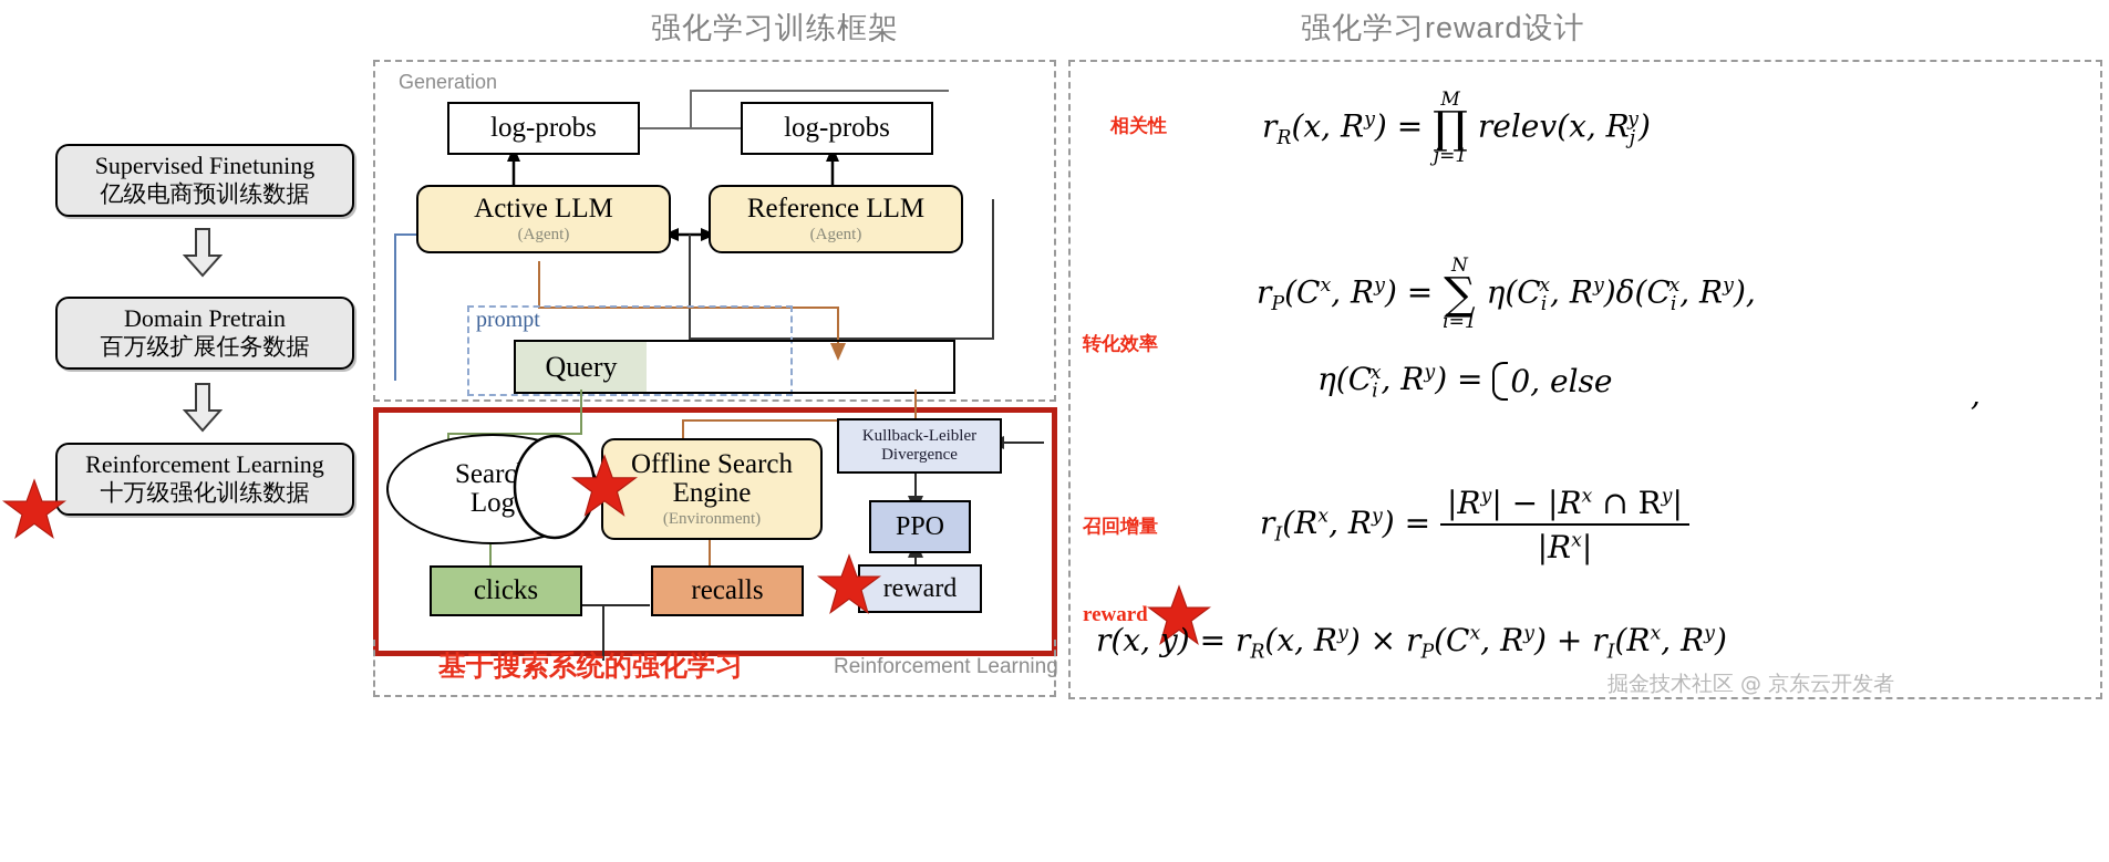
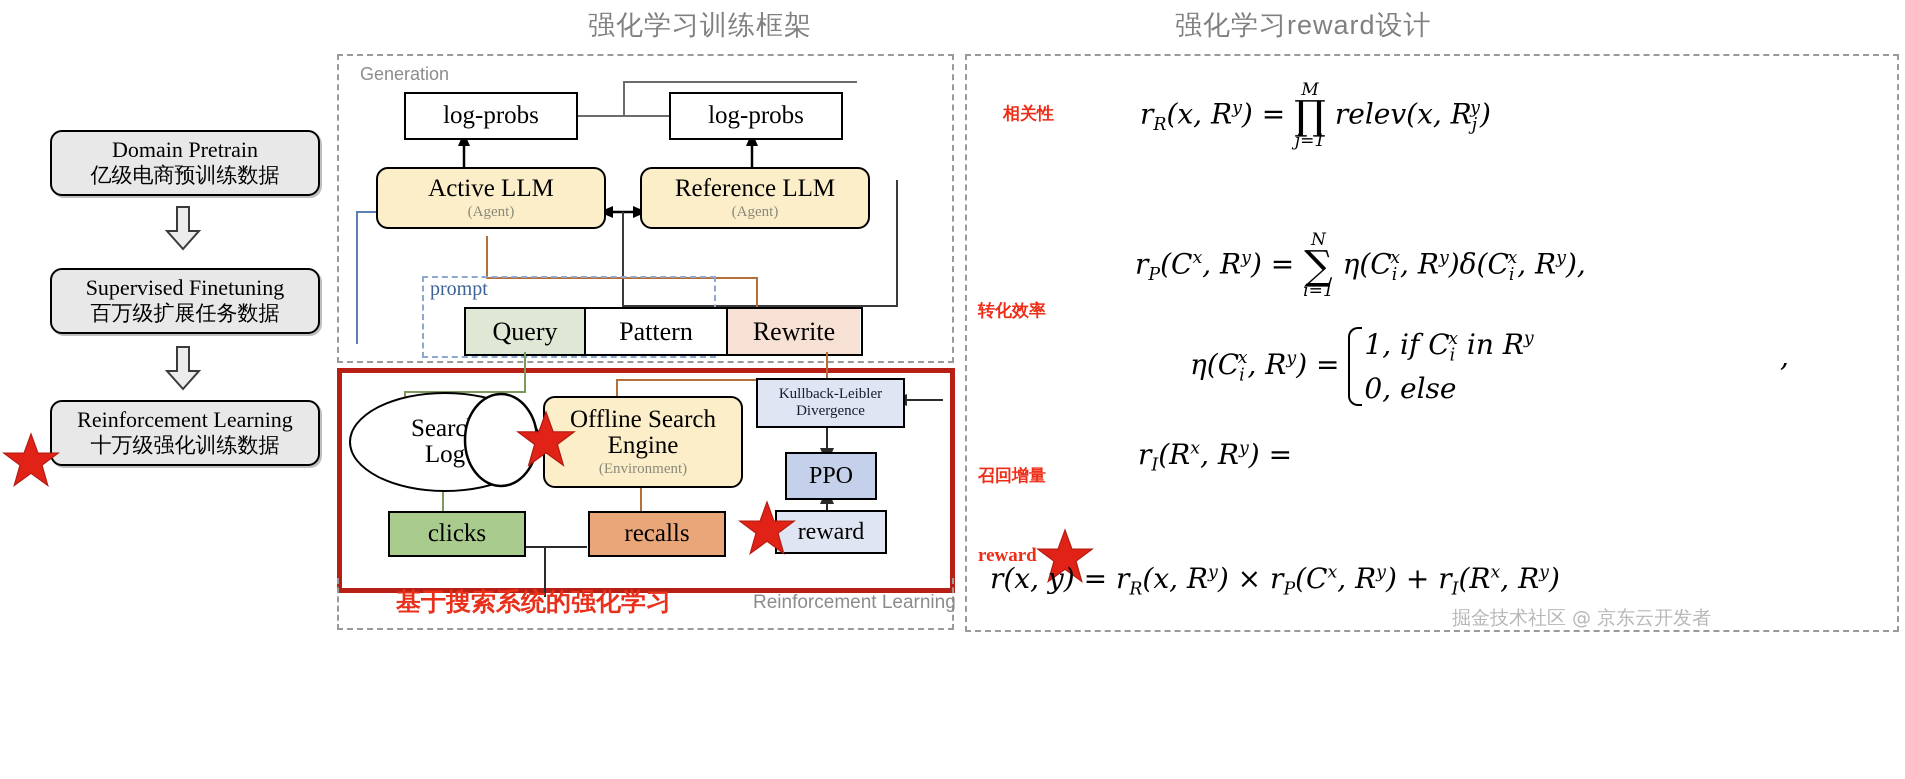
  强化学习训练框架
  强化学习reward设计
- Supervised Finetuning
+ Domain Pretrain
  亿级电商预训练数据
- Domain Pretrain
+ Supervised Finetuning
  百万级扩展任务数据
  Reinforcement Learning
  十万级强化训练数据
  Generation
  log-probs
  log-probs
  Active LLM
  (Agent)
  Reference LLM
  (Agent)
  prompt
  Query
+ Pattern
+ Rewrite
  Searc
  Log
  Offline Search
  Engine
  (Environment)
  Kullback-Leibler
  Divergence
  PPO
  reward
  clicks
  recalls
  基于搜索系统的强化学习
  Reinforcement Learning
  相关性
  rR(x, Ry) =
  M
  ∏
  j=1
  relev(x, Rjy)
  转化效率
  rP(Cx, Ry) =
  N
  ∑
  i=1
  η(Cix, Ry)δ(Cix, Ry),
  η(Cix, Ry) =
+ 1, if Cix in Ry
  0, else
  ,
  召回增量
  rI(Rx, Ry) =
- |Ry| − |Rx ∩ Ry|
- |Rx|
  reward
  r(x, y) = rR(x, Ry) × rP(Cx, Ry) + rI(Rx, Ry)
  掘金技术社区 @ 京东云开发者
